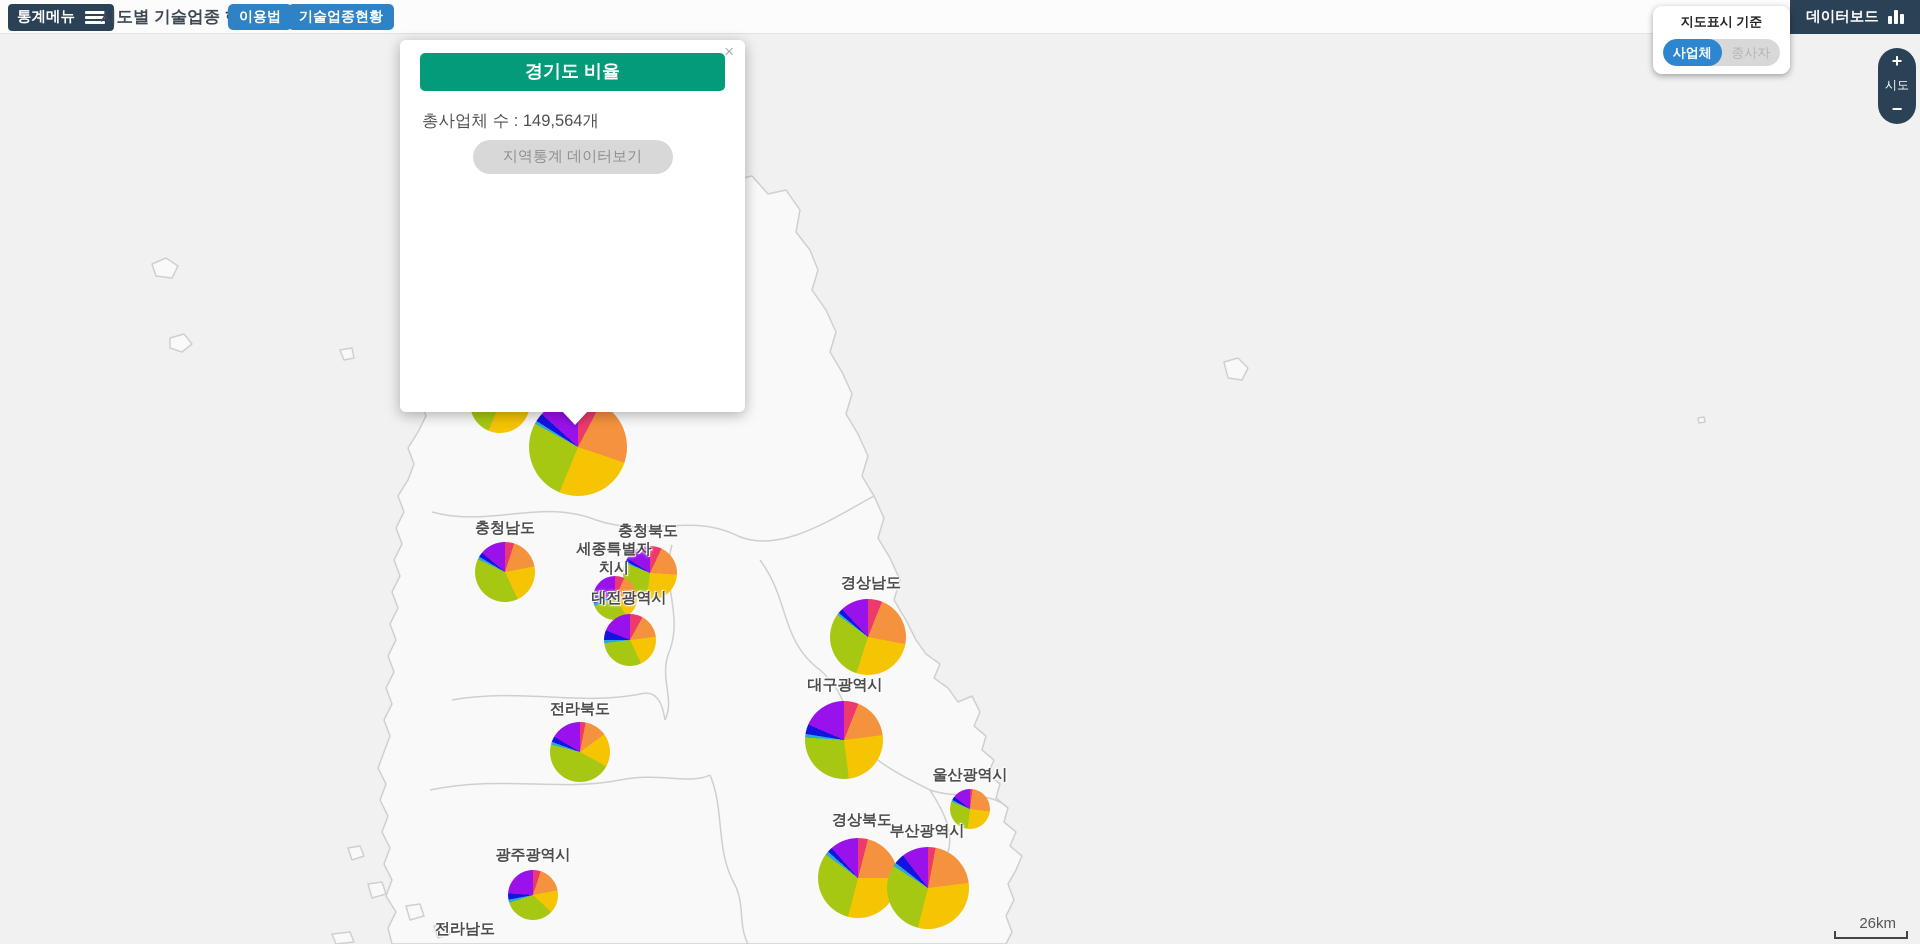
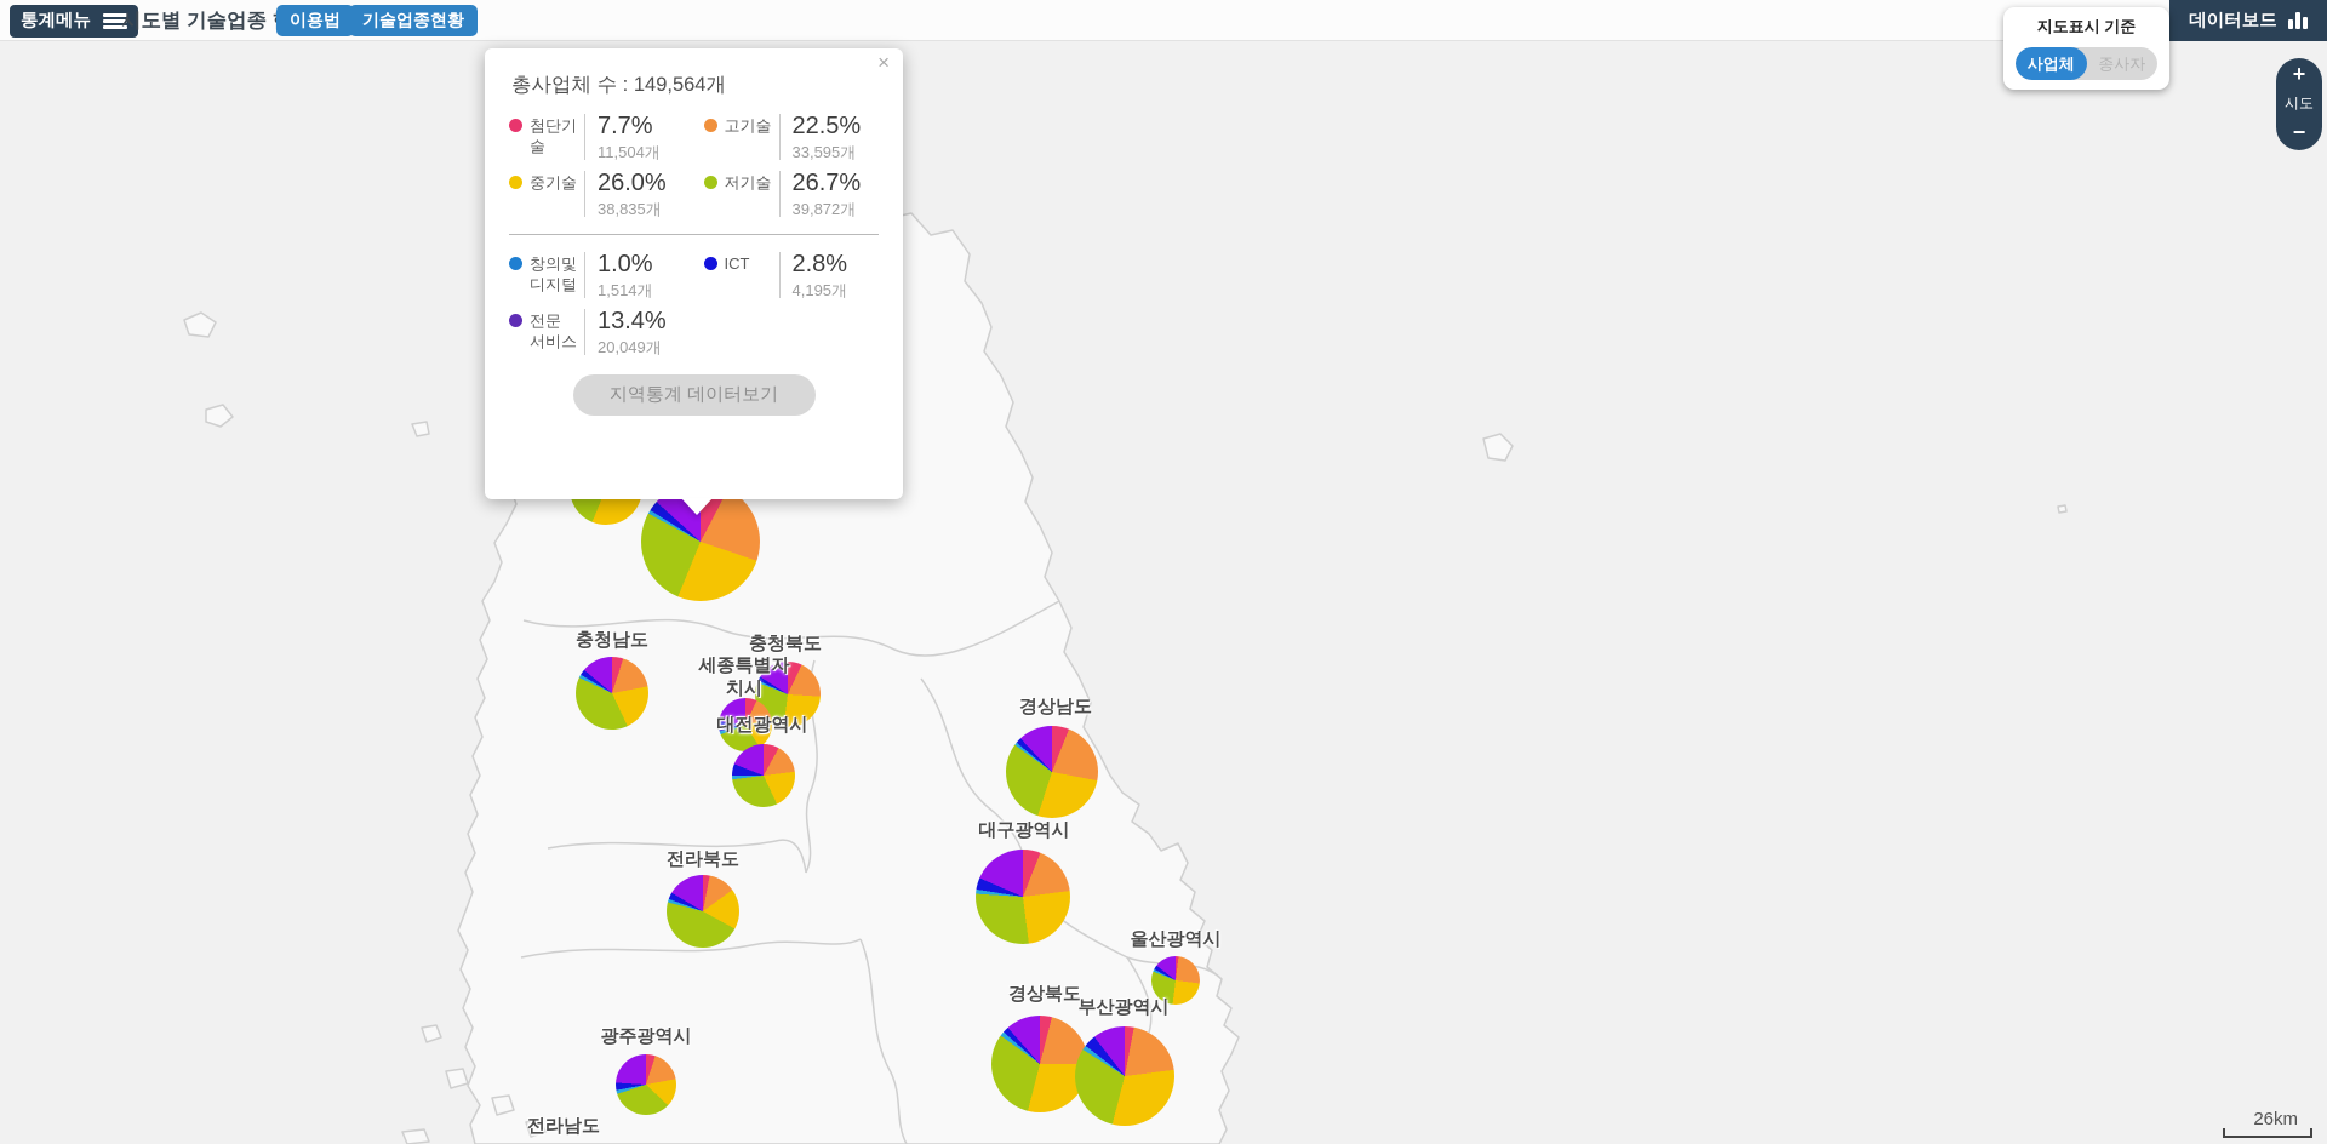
  충청남도
  충청북도
  세종특별자
  치시
  대전광역시
  경상남도
  대구광역시
  전라북도
  울산광역시
  경상북도
  부산광역시
  광주광역시
  전라남도
  26km
  통계메뉴
  시도별 기술업종
  이용법
  기술업종현황
  데이터보드
  지도표시 기준
  사업체
  종사자
  +
  시도
  −
  ×
- 경기도 비율
  총사업체 수 : 149,564개
+ 첨단기술
+ 7.7%
+ 11,504개
+ 고기술
+ 22.5%
+ 33,595개
+ 중기술
+ 26.0%
+ 38,835개
+ 저기술
+ 26.7%
+ 39,872개
+ 창의및
+ 디지털
+ 1.0%
+ 1,514개
+ ICT
+ 2.8%
+ 4,195개
+ 전문
+ 서비스
+ 13.4%
+ 20,049개
  지역통계 데이터보기
